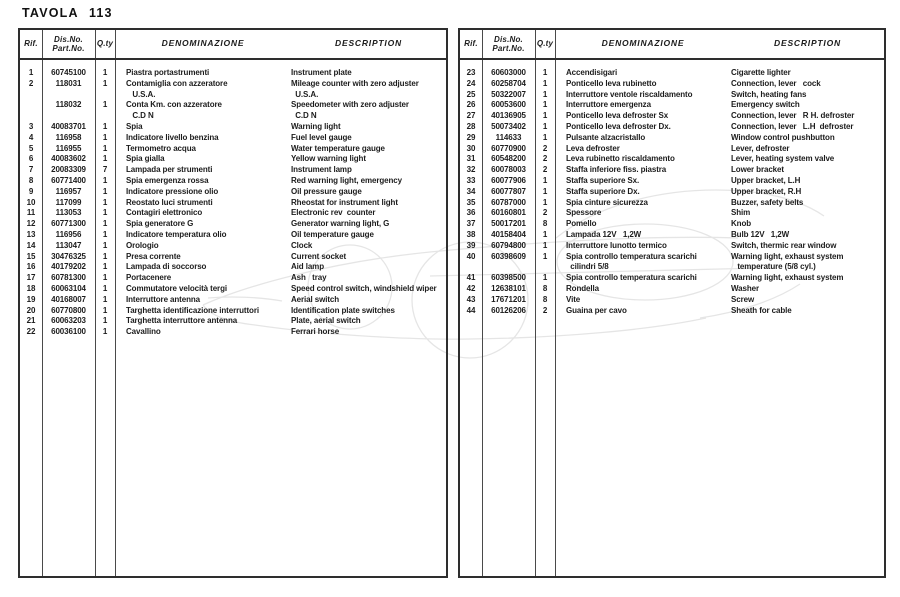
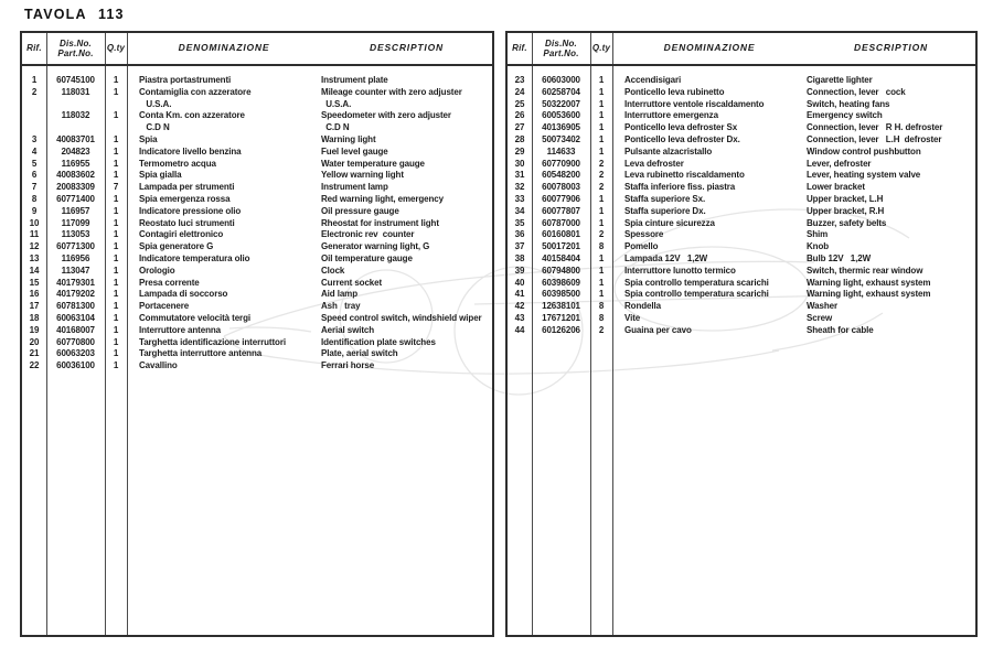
  TAVOLA 113
  Rif.
  Dis.No.
  Part.No.
  Q.ty
  DENOMINAZIONE
  DESCRIPTION
  1
  60745100
  1
  Piastra portastrumenti
  Instrument plate
  2
  118031
  1
  Contamiglia con azzeratore
  Mileage counter with zero adjuster
  U.S.A.
  U.S.A.
  118032
  1
  Conta Km. con azzeratore
  Speedometer with zero adjuster
  C.D N
  C.D N
  3
  40083701
  1
  Spia
  Warning light
  4
- 116958
+ 204823
  1
  Indicatore livello benzina
  Fuel level gauge
  5
  116955
  1
  Termometro acqua
  Water temperature gauge
  6
  40083602
  1
  Spia gialla
  Yellow warning light
  7
  20083309
  7
  Lampada per strumenti
  Instrument lamp
  8
  60771400
  1
  Spia emergenza rossa
  Red warning light, emergency
  9
  116957
  1
  Indicatore pressione olio
  Oil pressure gauge
  10
  117099
  1
  Reostato luci strumenti
  Rheostat for instrument light
  11
  113053
  1
  Contagiri elettronico
  Electronic rev counter
  12
  60771300
  1
  Spia generatore G
  Generator warning light, G
  13
  116956
  1
  Indicatore temperatura olio
  Oil temperature gauge
  14
  113047
  1
  Orologio
  Clock
  15
- 30476325
+ 40179301
  1
  Presa corrente
  Current socket
  16
  40179202
  1
  Lampada di soccorso
  Aid lamp
  17
  60781300
  1
  Portacenere
  Ash tray
  18
  60063104
  1
  Commutatore velocità tergi
  Speed control switch, windshield wiper
  19
  40168007
  1
  Interruttore antenna
  Aerial switch
  20
  60770800
  1
  Targhetta identificazione interruttori
  Identification plate switches
  21
  60063203
  1
  Targhetta interruttore antenna
  Plate, aerial switch
  22
  60036100
  1
  Cavallino
  Ferrari horse
  Rif.
  Dis.No.
  Part.No.
  Q.ty
  DENOMINAZIONE
  DESCRIPTION
  23
  60603000
  1
  Accendisigari
  Cigarette lighter
  24
  60258704
  1
  Ponticello leva rubinetto
  Connection, lever cock
  25
  50322007
  1
  Interruttore ventole riscaldamento
  Switch, heating fans
  26
  60053600
  1
  Interruttore emergenza
  Emergency switch
  27
  40136905
  1
  Ponticello leva defroster Sx
  Connection, lever R H. defroster
  28
  50073402
  1
  Ponticello leva defroster Dx.
  Connection, lever L.H defroster
  29
  114633
  1
  Pulsante alzacristallo
  Window control pushbutton
  30
  60770900
  2
  Leva defroster
  Lever, defroster
  31
  60548200
  2
  Leva rubinetto riscaldamento
  Lever, heating system valve
  32
  60078003
  2
  Staffa inferiore fiss. piastra
  Lower bracket
  33
  60077906
  1
  Staffa superiore Sx.
  Upper bracket, L.H
  34
  60077807
  1
  Staffa superiore Dx.
  Upper bracket, R.H
  35
  60787000
  1
  Spia cinture sicurezza
  Buzzer, safety belts
  36
  60160801
  2
  Spessore
  Shim
  37
  50017201
  8
  Pomello
  Knob
  38
  40158404
  1
  Lampada 12V 1,2W
  Bulb 12V 1,2W
  39
  60794800
  1
  Interruttore lunotto termico
  Switch, thermic rear window
  40
  60398609
  1
  Spia controllo temperatura scarichi
  Warning light, exhaust system
- cilindri 5/8
- temperature (5/8 cyl.)
  41
  60398500
  1
  Spia controllo temperatura scarichi
  Warning light, exhaust system
  42
  12638101
  8
  Rondella
  Washer
  43
  17671201
  8
  Vite
  Screw
  44
  60126206
  2
  Guaina per cavo
  Sheath for cable
